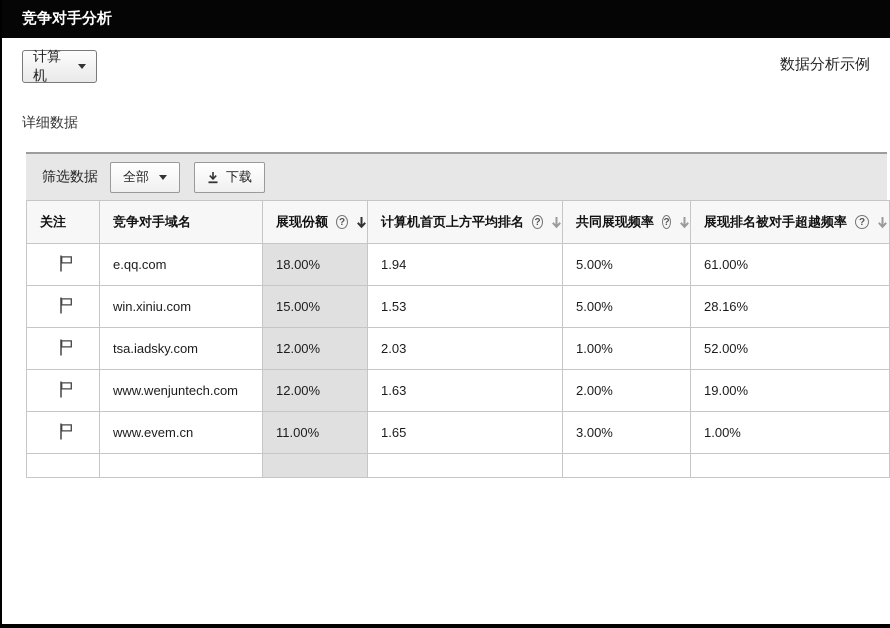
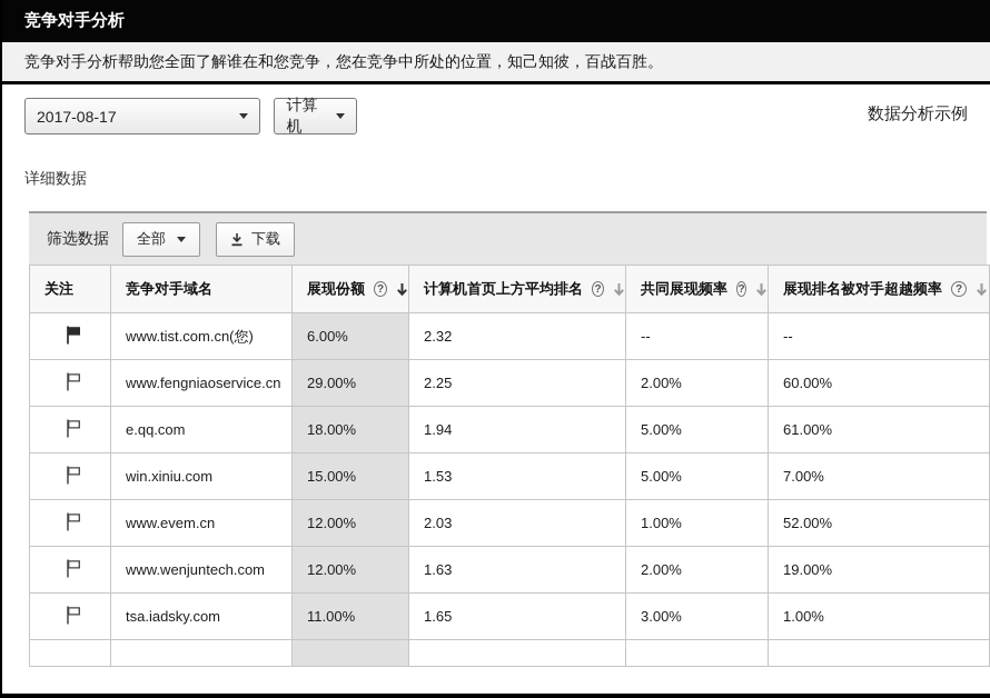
  竞争对手分析
+ 竞争对手分析帮助您全面了解谁在和您竞争，您在竞争中所处的位置，知己知彼，百战百胜。
+ 2017-08-17
  计算机
  数据分析示例
  详细数据
  筛选数据
  全部
  下载
  关注	竞争对手域名	展现份额 ?	计算机首页上方平均排名 ?	共同展现频率 ?	展现排名被对手超越频率 ?
+ 	www.tist.com.cn(您)	6.00%	2.32	--	--
+ 	www.fengniaoservice.cn	29.00%	2.25	2.00%	60.00%
  	e.qq.com	18.00%	1.94	5.00%	61.00%
- 	win.xiniu.com	15.00%	1.53	5.00%	28.16%
+ 	win.xiniu.com	15.00%	1.53	5.00%	7.00%
- 	tsa.iadsky.com	12.00%	2.03	1.00%	52.00%
+ 	www.evem.cn	12.00%	2.03	1.00%	52.00%
  	www.wenjuntech.com	12.00%	1.63	2.00%	19.00%
- 	www.evem.cn	11.00%	1.65	3.00%	1.00%
+ 	tsa.iadsky.com	11.00%	1.65	3.00%	1.00%
